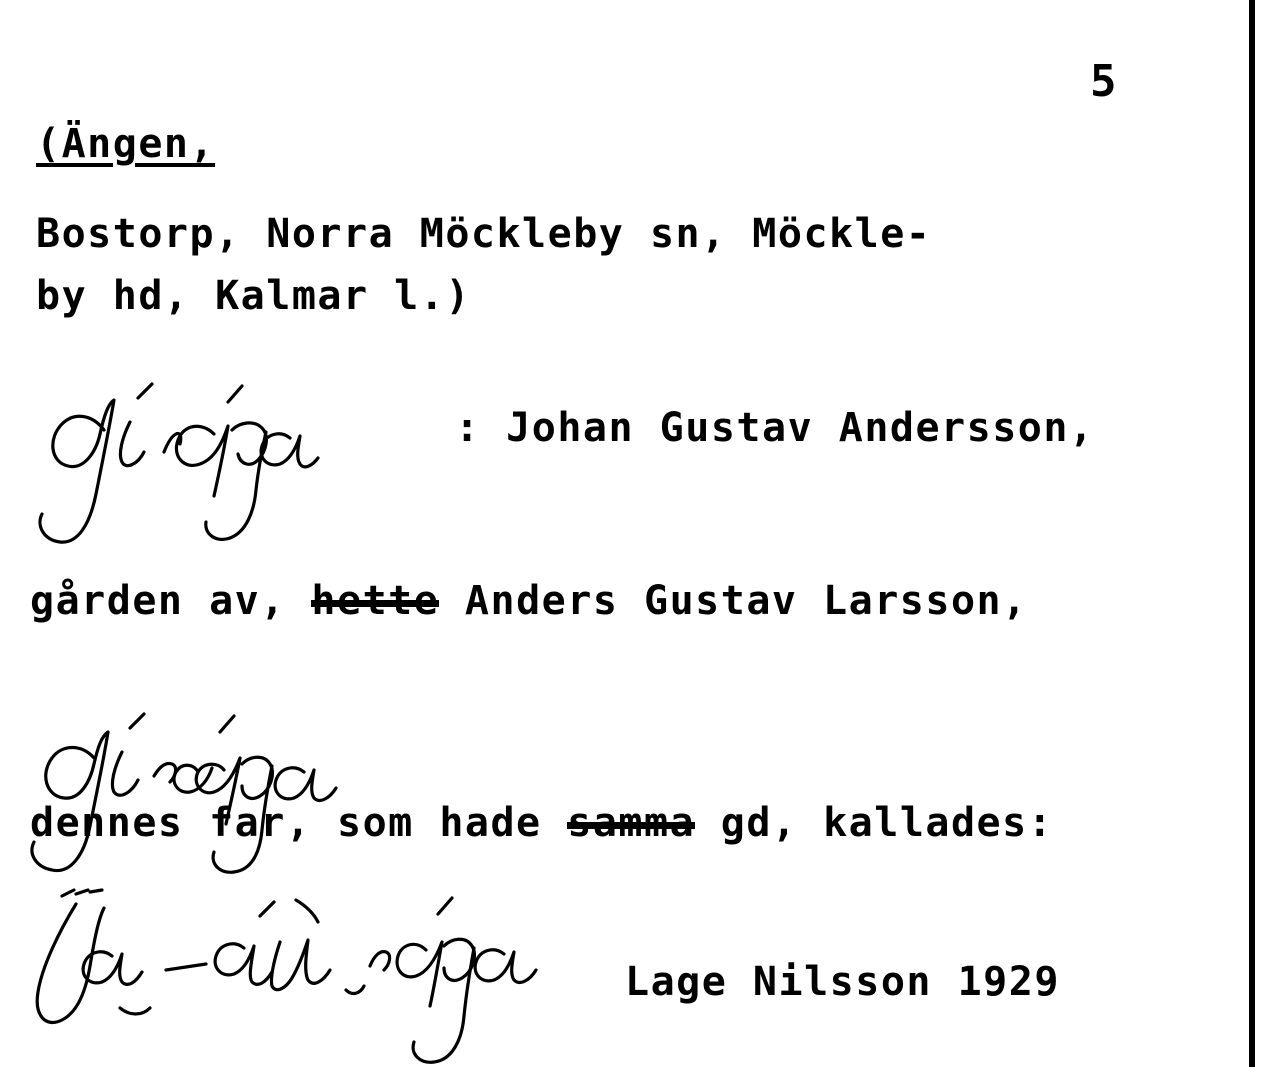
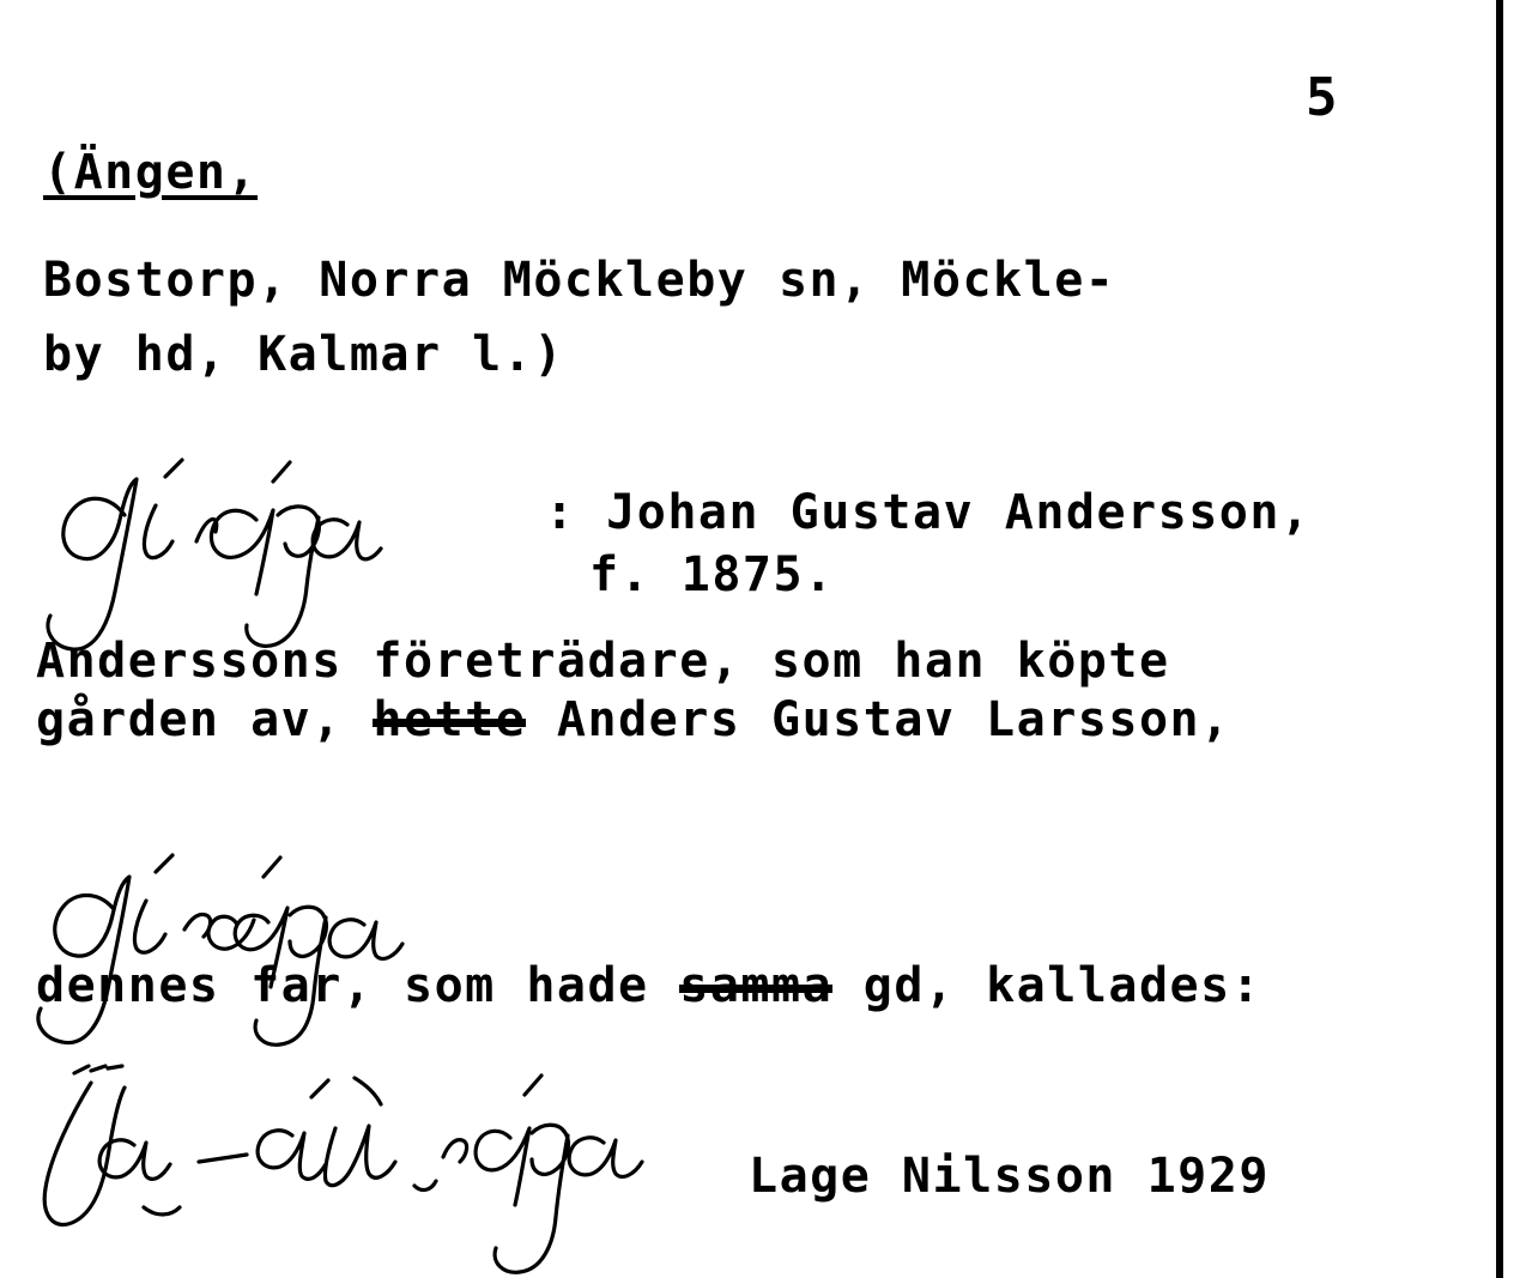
  5
  (Ängen,
  Bostorp, Norra Möckleby sn, Möckle-
  by hd, Kalmar l.)
  : Johan Gustav Andersson,
+ f. 1875.
+ Anderssons företrädare, som han köpte
  gården av, hette Anders Gustav Larsson,
  dennes far, som hade samma gd, kallades:
  Lage Nilsson 1929
